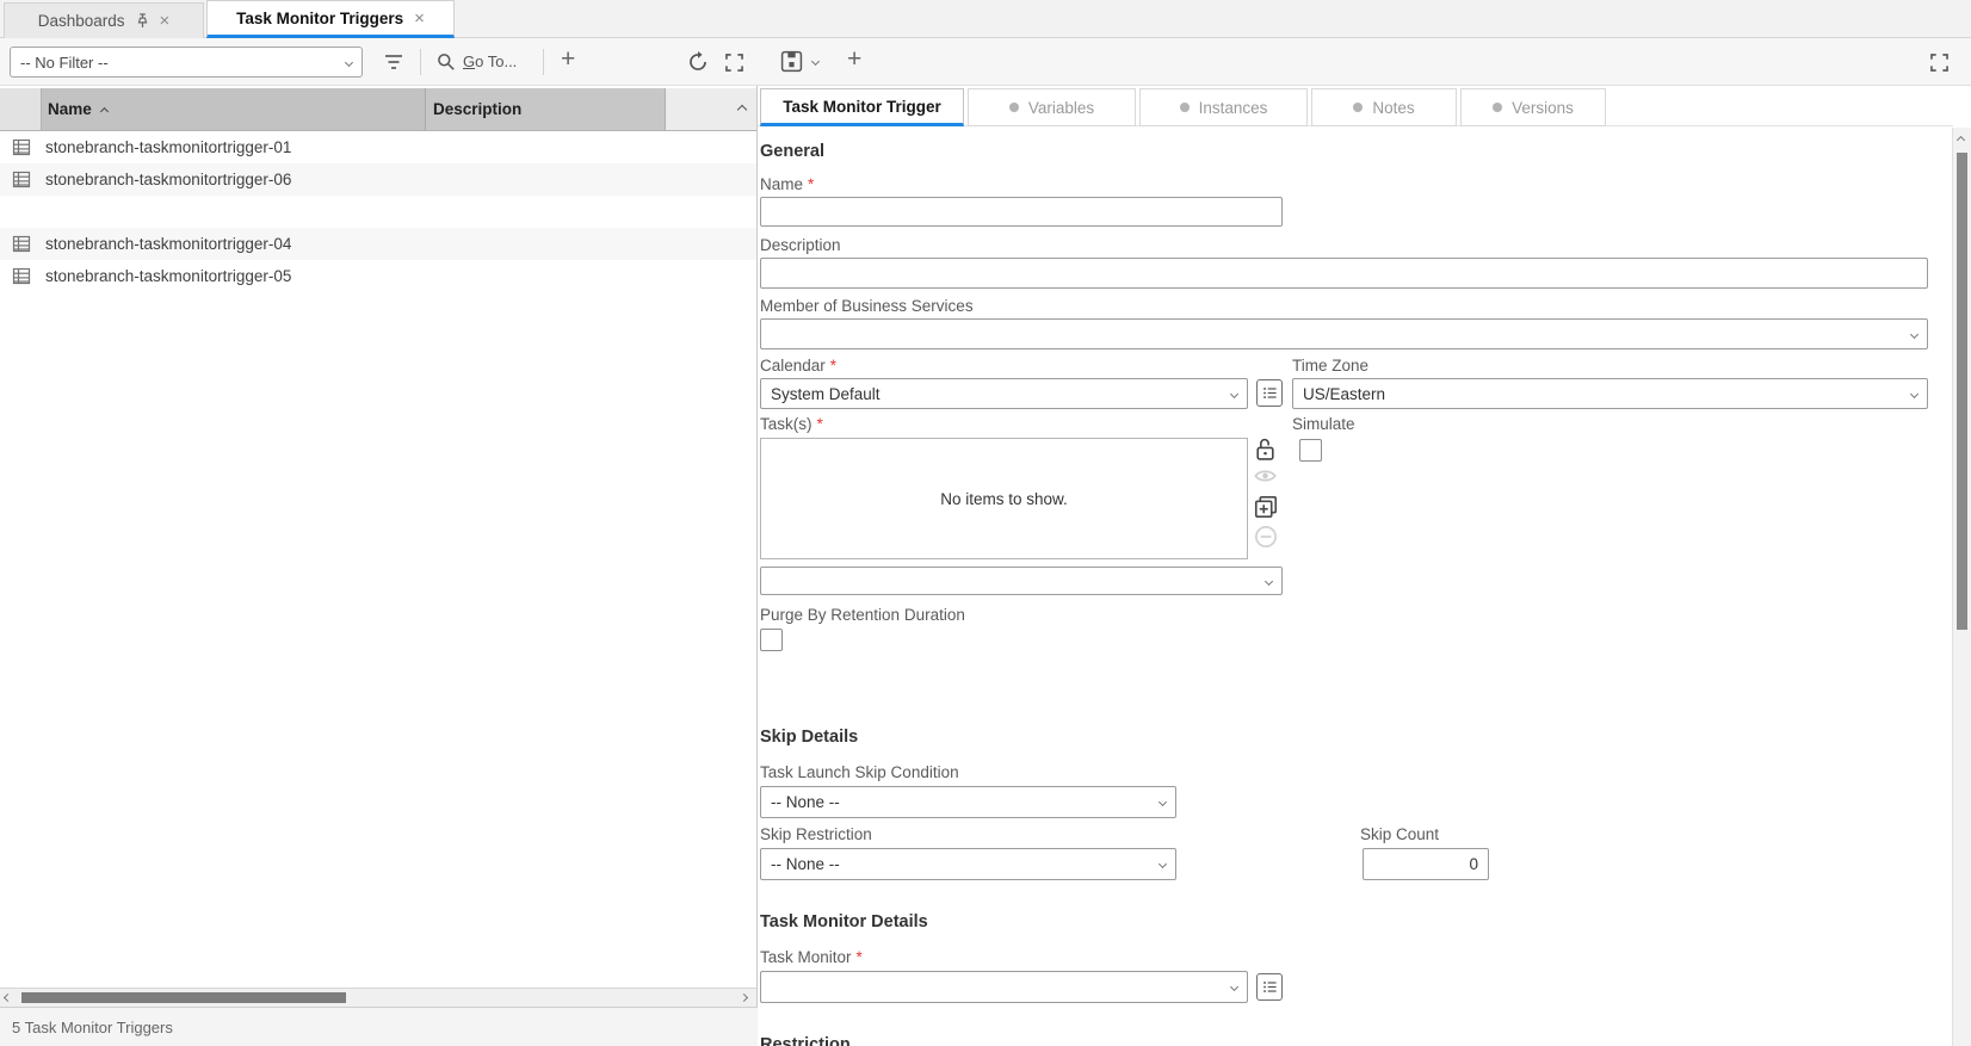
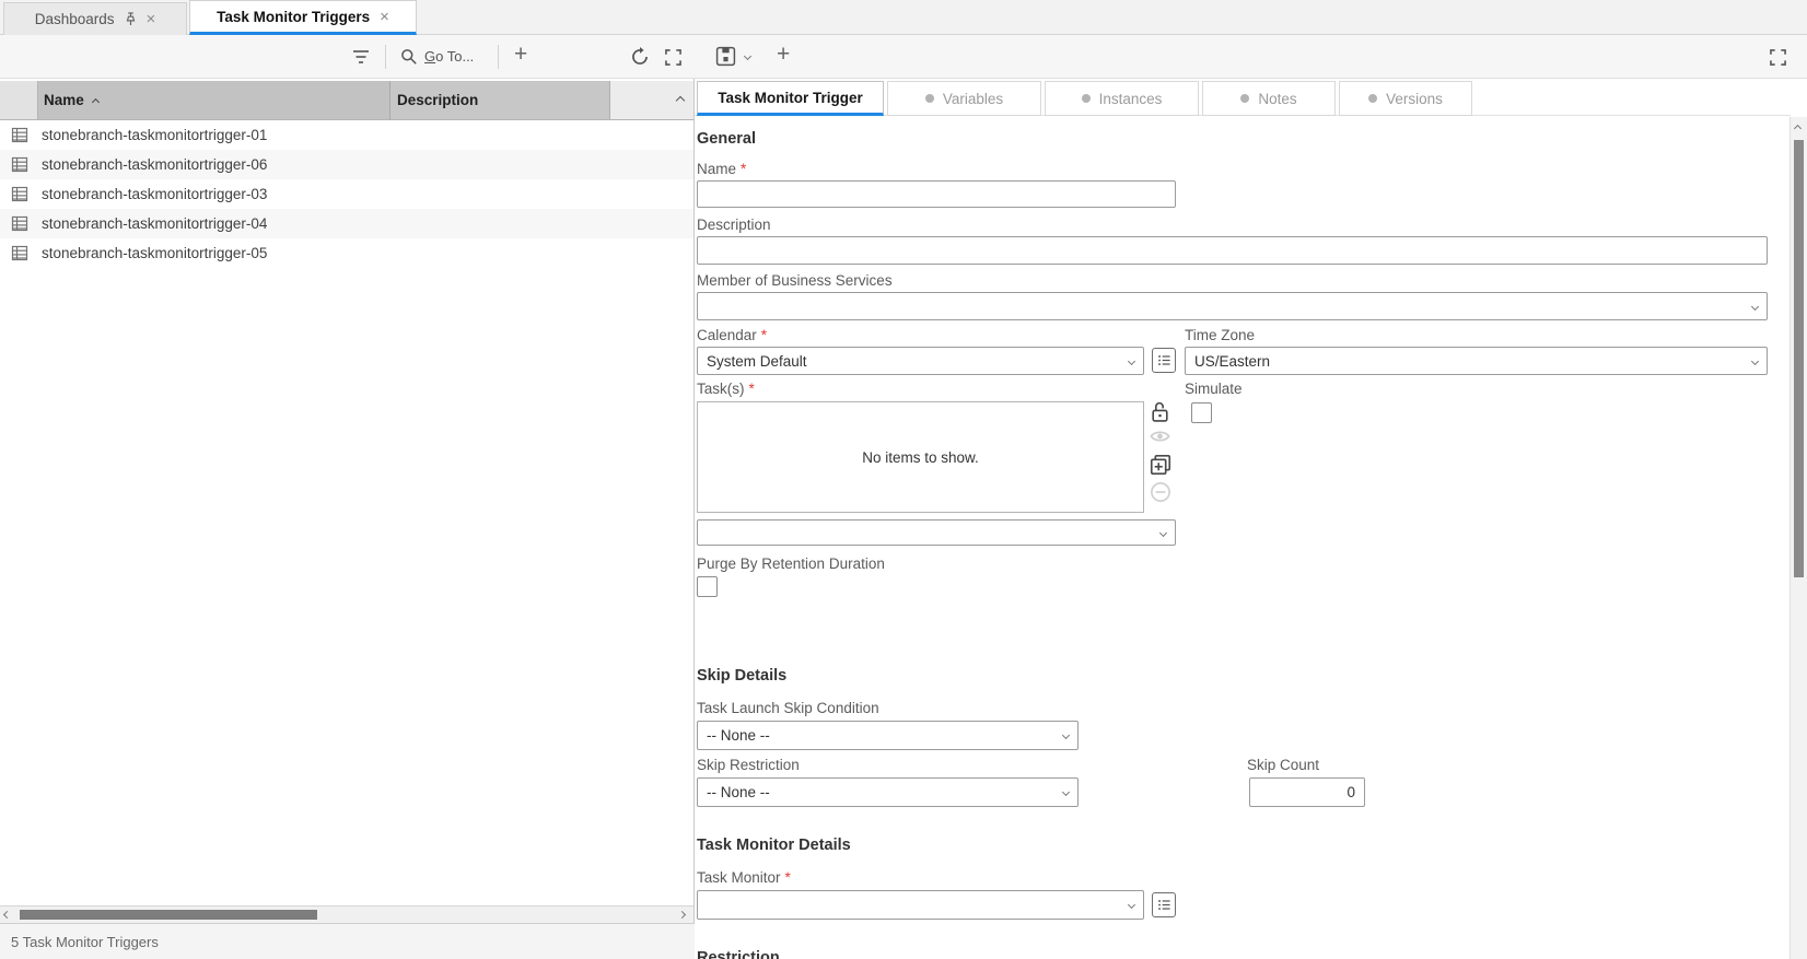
  Dashboards
  ×
  Task Monitor Triggers
  ×
- -- No Filter --
  Go To...
  +
  +
  Name
  Description
  stonebranch-taskmonitortrigger-01
  stonebranch-taskmonitortrigger-06
+ stonebranch-taskmonitortrigger-03
  stonebranch-taskmonitortrigger-04
  stonebranch-taskmonitortrigger-05
  5 Task Monitor Triggers
  Task Monitor Trigger
  Variables
  Instances
  Notes
  Versions
  General
  Name *
  Description
  Member of Business Services
  Calendar *
  Time Zone
  System Default
  US/Eastern
  Task(s) *
  Simulate
  No items to show.
  Purge By Retention Duration
  Skip Details
  Task Launch Skip Condition
  -- None --
  Skip Restriction
  Skip Count
  -- None --
  0
  Task Monitor Details
  Task Monitor *
  Restriction
